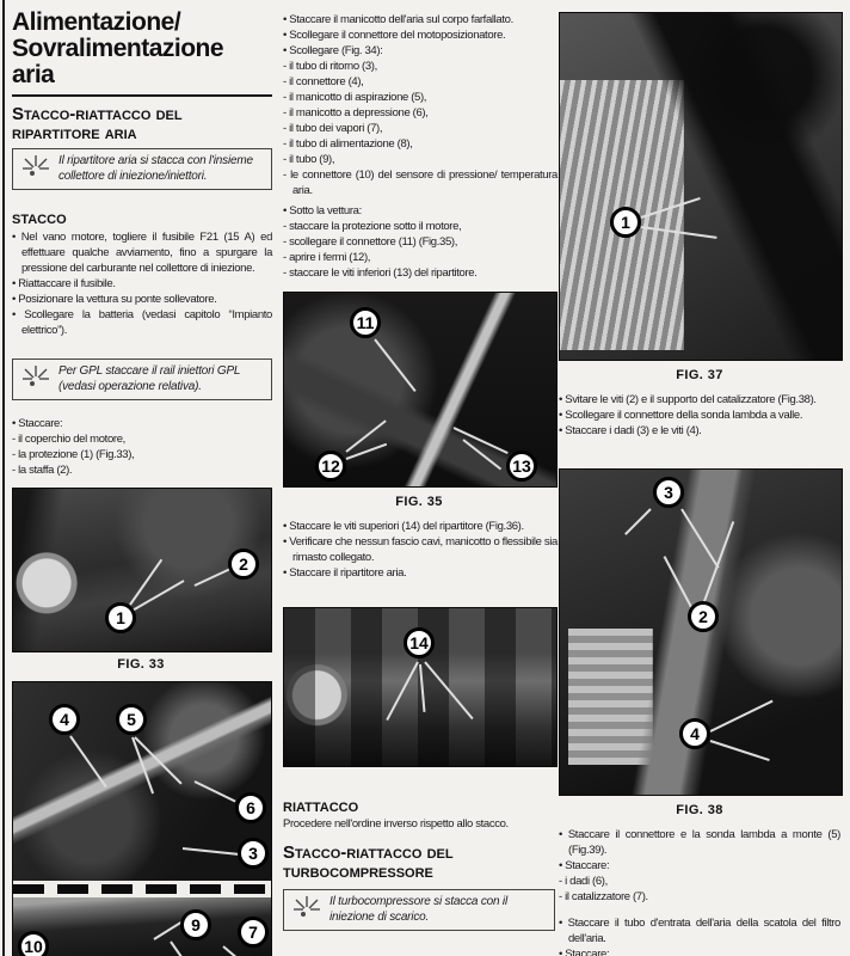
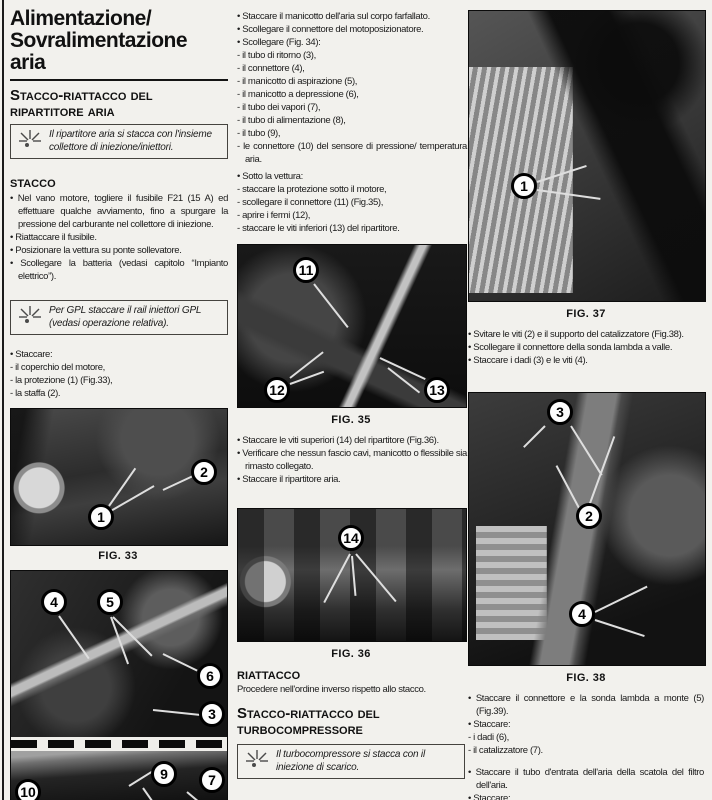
  Alimentazione/
  Sovralimentazione
  aria
  Stacco-riattacco del
  ripartitore aria
  Il ripartitore aria si stacca con l'insieme collettore di iniezione/iniettori.
  STACCO
  • Nel vano motore, togliere il fusibile F21 (15 A) ed effettuare qualche avviamento, fino a spurgare la pressione del carburante nel collettore di iniezione.
  • Riattaccare il fusibile.
  • Posizionare la vettura su ponte sollevatore.
  • Scollegare la batteria (vedasi capitolo “Impianto elettrico”).
  Per GPL staccare il rail iniettori GPL (vedasi operazione relativa).
  • Staccare:
  - il coperchio del motore,
  - la protezione (1) (Fig.33),
  - la staffa (2).
  1
  2
  FIG. 33
  4
  5
  6
  3
  10
  9
  7
  • Staccare il manicotto dell'aria sul corpo farfallato.
  • Scollegare il connettore del motoposizionatore.
  • Scollegare (Fig. 34):
  - il tubo di ritorno (3),
  - il connettore (4),
  - il manicotto di aspirazione (5),
  - il manicotto a depressione (6),
  - il tubo dei vapori (7),
  - il tubo di alimentazione (8),
  - il tubo (9),
  - le connettore (10) del sensore di pressione/ temperatura aria.
  • Sotto la vettura:
  - staccare la protezione sotto il motore,
  - scollegare il connettore (11) (Fig.35),
  - aprire i fermi (12),
  - staccare le viti inferiori (13) del ripartitore.
  11
  12
  13
  FIG. 35
  • Staccare le viti superiori (14) del ripartitore (Fig.36).
  • Verificare che nessun fascio cavi, manicotto o flessibile sia rimasto collegato.
  • Staccare il ripartitore aria.
  14
+ FIG. 36
  RIATTACCO
  Procedere nell'ordine inverso rispetto allo stacco.
  Stacco-riattacco del
  turbocompressore
  Il turbocompressore si stacca con il iniezione di scarico.
  1
  FIG. 37
  • Svitare le viti (2) e il supporto del catalizzatore (Fig.38).
  • Scollegare il connettore della sonda lambda a valle.
  • Staccare i dadi (3) e le viti (4).
  3
  2
  4
  FIG. 38
  • Staccare il connettore e la sonda lambda a monte (5) (Fig.39).
  • Staccare:
  - i dadi (6),
  - il catalizzatore (7).
  • Staccare il tubo d'entrata dell'aria della scatola del filtro dell'aria.
  • Staccare:
